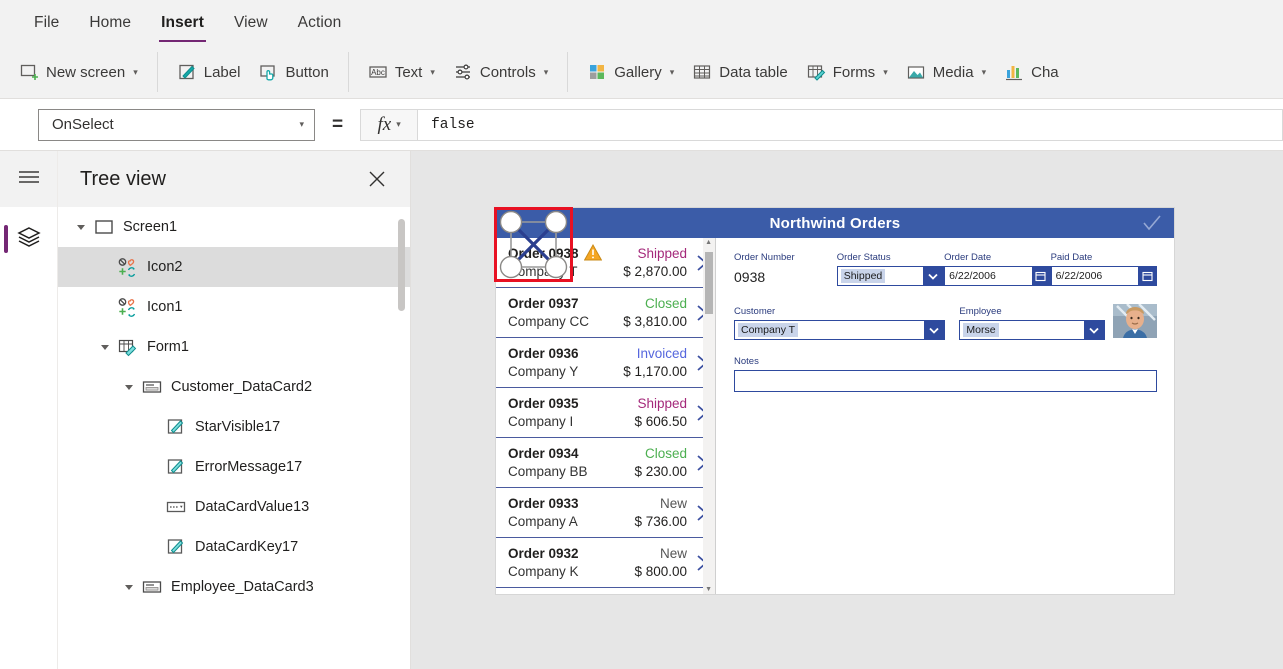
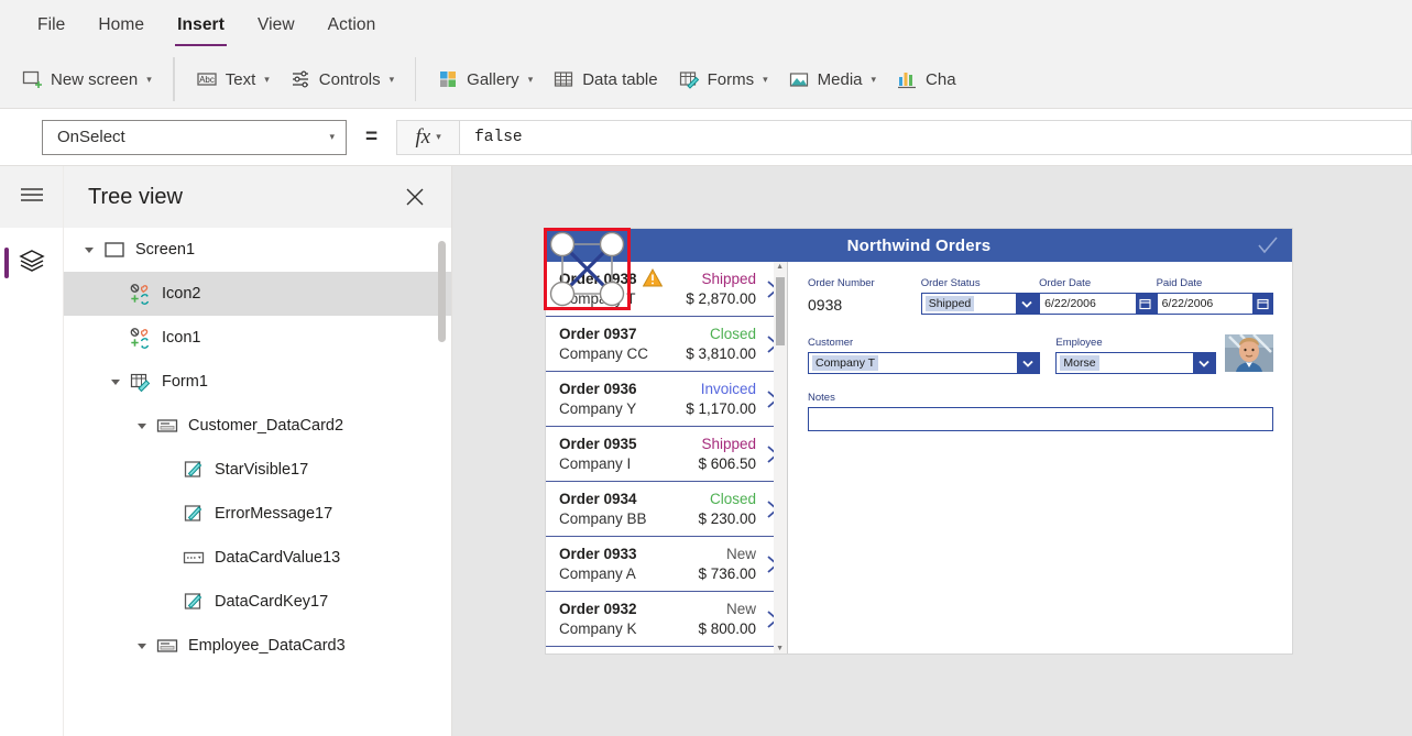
  File
  Home
  Insert
  View
  Action
  New screen
  ▾
- Label
- Button
  Abc
  Text
  ▾
  Controls
  ▾
  Gallery
  ▾
  Data table
  Forms
  ▾
  Media
  ▾
  Cha
  OnSelect
  ▾
  =
  fx
  ▾
  false
  Tree view
  Screen1
  Icon2
  Icon1
  Form1
  Customer_DataCard2
  StarVisible17
  ErrorMessage17
  DataCardValue13
  DataCardKey17
  Employee_DataCard3
  Northwind Orders
  Orde 0938
  Shipped
  $ 2,870.00
  Order 0937
  Company CC
  Closed
  $ 3,810.00
  Order 0936
  Company Y
  Invoiced
  $ 1,170.00
  Order 0935
  Company I
  Shipped
  $ 606.50
  Order 0934
  Company BB
  Closed
  $ 230.00
  Order 0933
  Company A
  New
  $ 736.00
  Order 0932
  Company K
  New
  $ 800.00
  Order Number
  0938
  Order Status
  Shipped
  Order Date
  6/22/2006
  Paid Date
  6/22/2006
  Customer
  Company T
  Employee
  Morse
  Notes
